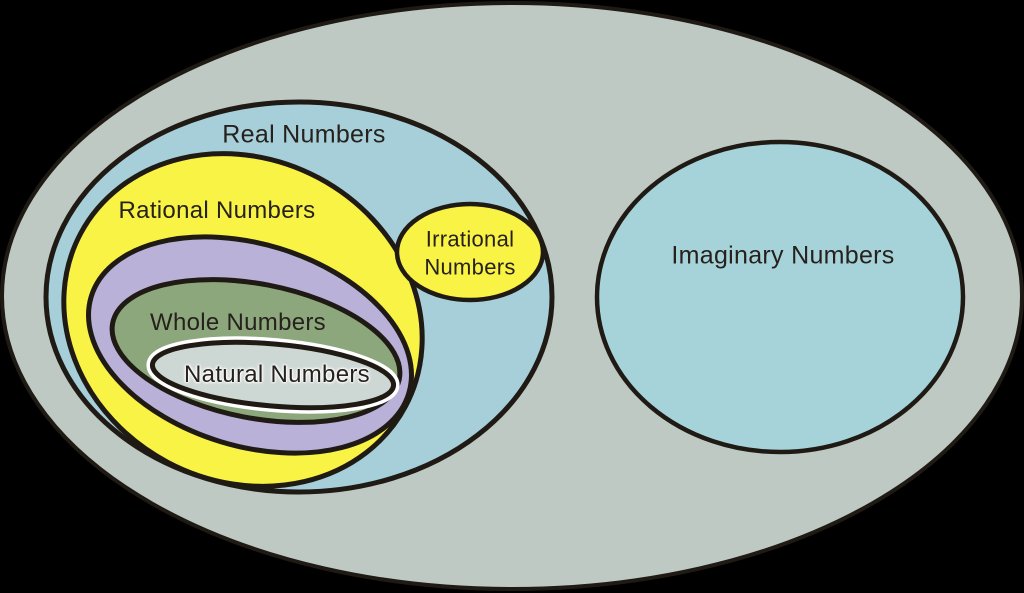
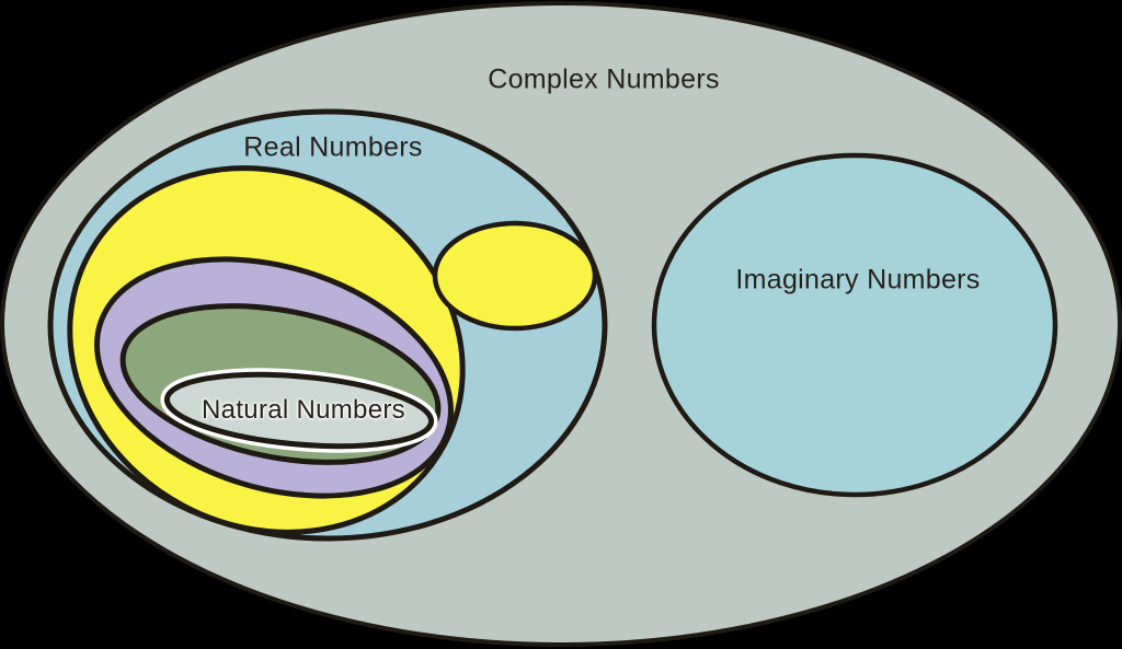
+ Complex Numbers
  Real Numbers
- Rational Numbers
- Whole Numbers
  Natural Numbers
- Irrational Numbers
  Imaginary Numbers
